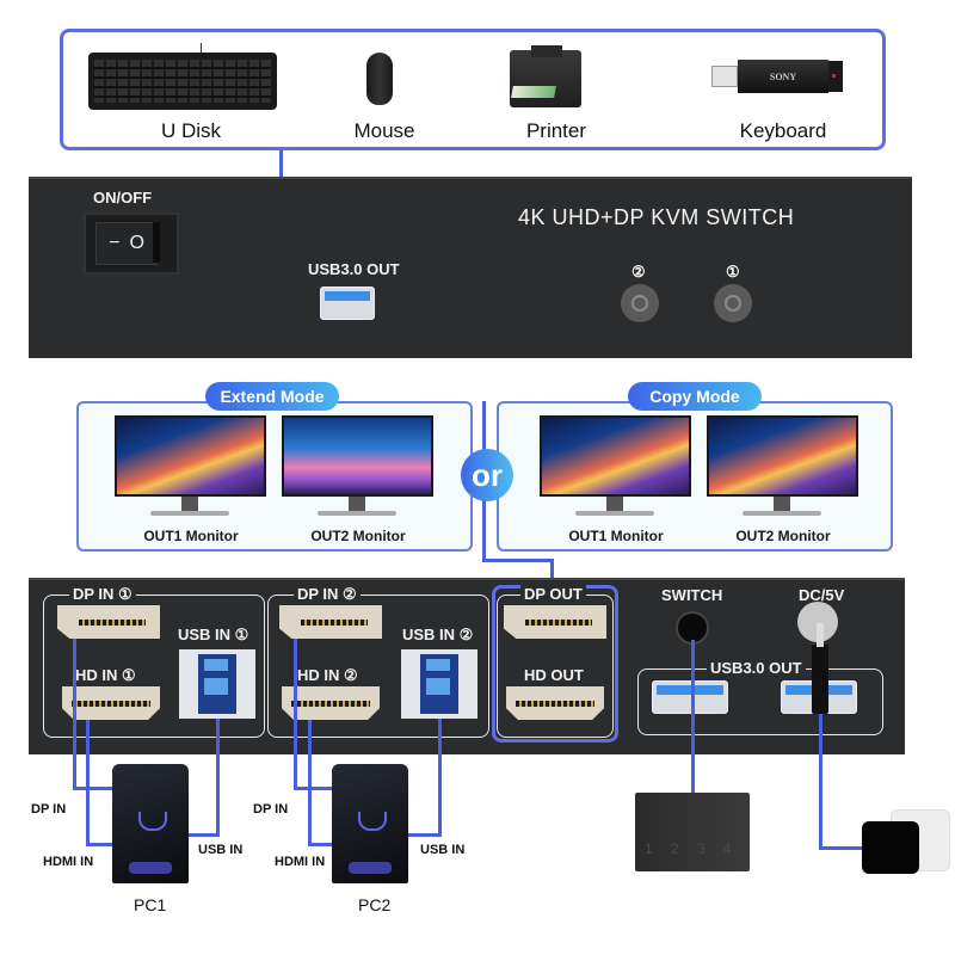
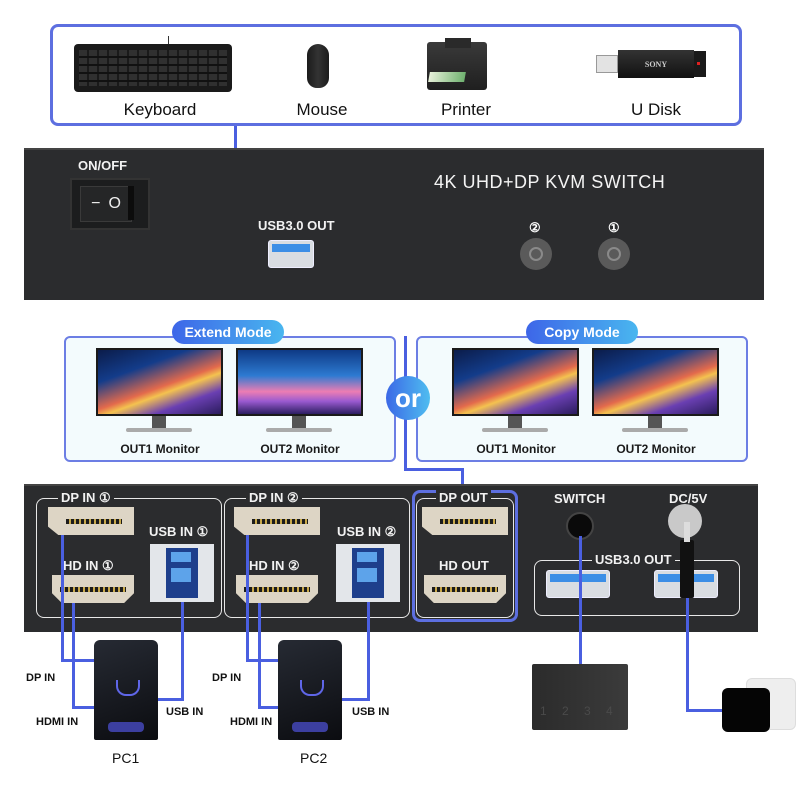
- U Disk
+ Keyboard
  Mouse
  Printer
  SONY
- Keyboard
+ U Disk
  ON/OFF
  −
  O
  4K UHD+DP KVM SWITCH
  USB3.0 OUT
  ②
  ①
  Extend Mode
  OUT1 Monitor
  OUT2 Monitor
  Copy Mode
  OUT1 Monitor
  OUT2 Monitor
  or
  DP IN ①
  HD IN ①
  USB IN ①
  DP IN ②
  HD IN ②
  USB IN ②
  DP OUT
  HD OUT
  SWITCH
  DC/5V
  USB3.0 OUT
  DP IN
  HDMI IN
  USB IN
  PC1
  DP IN
  HDMI IN
  USB IN
  PC2
  1
  2
